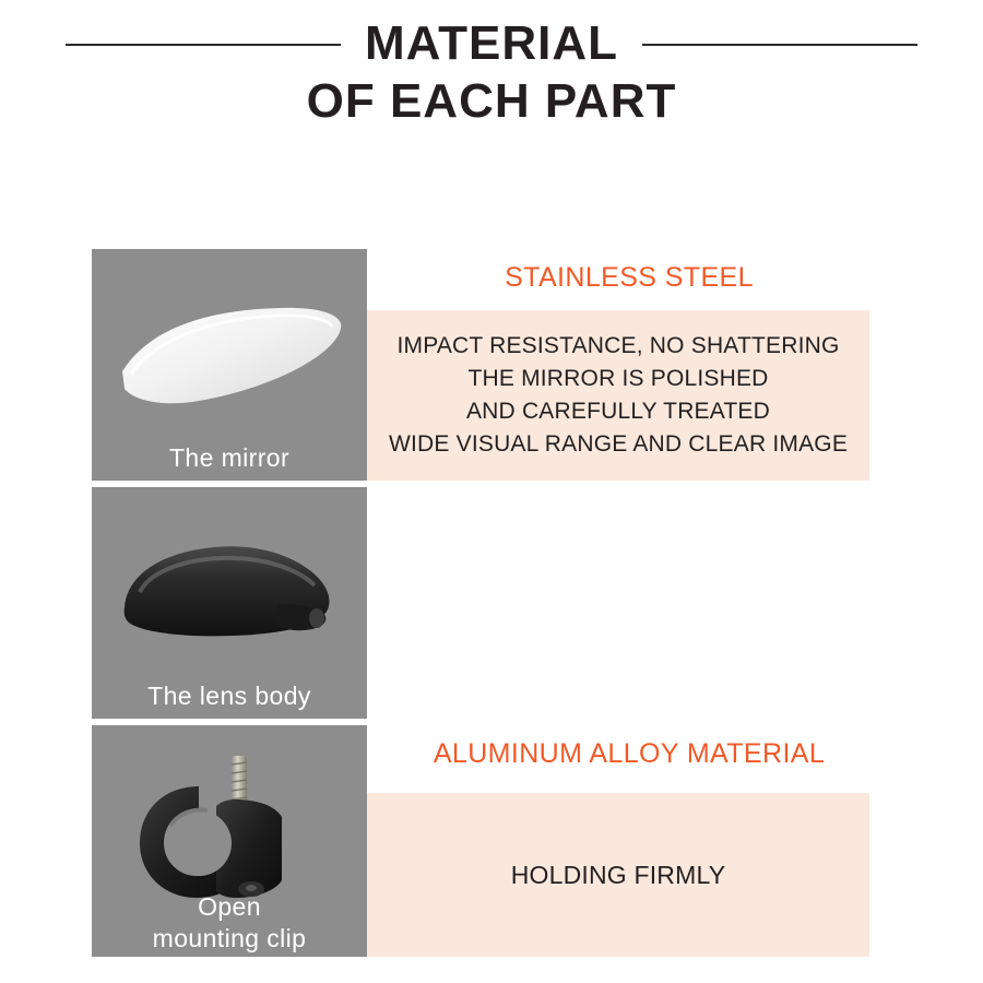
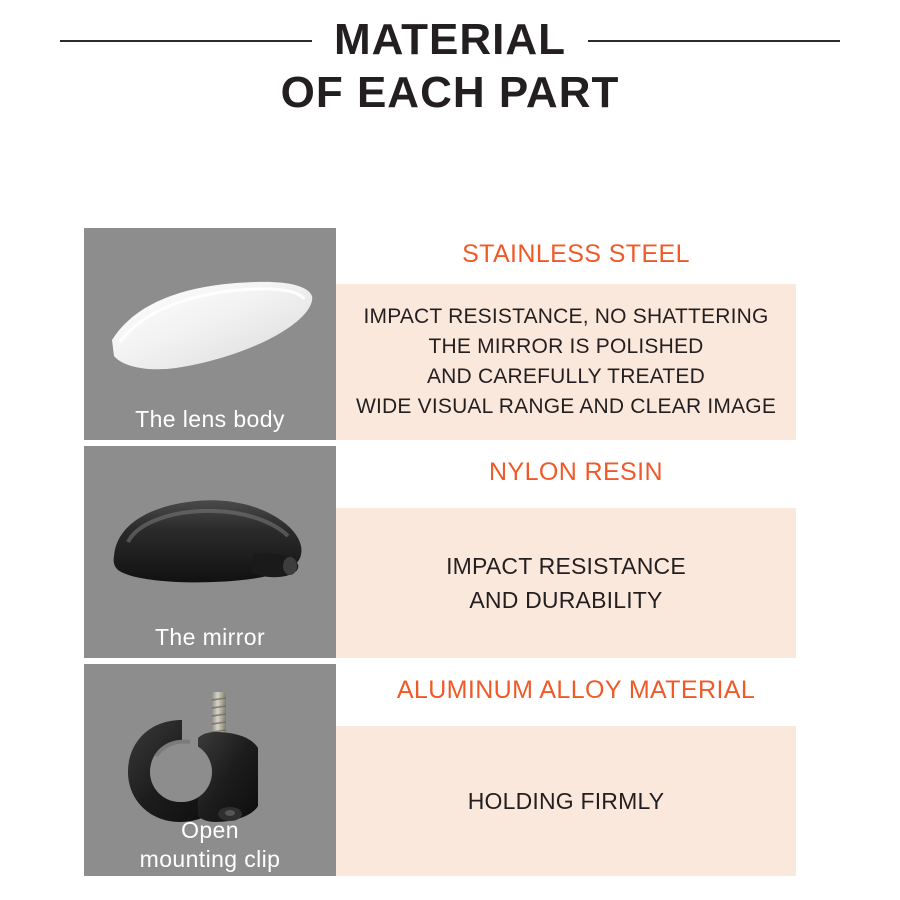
  MATERIAL
  OF EACH PART
- The mirror
+ The lens body
  STAINLESS STEEL
  IMPACT RESISTANCE, NO SHATTERING
  THE MIRROR IS POLISHED
  AND CAREFULLY TREATED
  WIDE VISUAL RANGE AND CLEAR IMAGE
- The lens body
+ The mirror
+ NYLON RESIN
+ IMPACT RESISTANCE
+ AND DURABILITY
  Open
  mounting clip
  ALUMINUM ALLOY MATERIAL
  HOLDING FIRMLY
